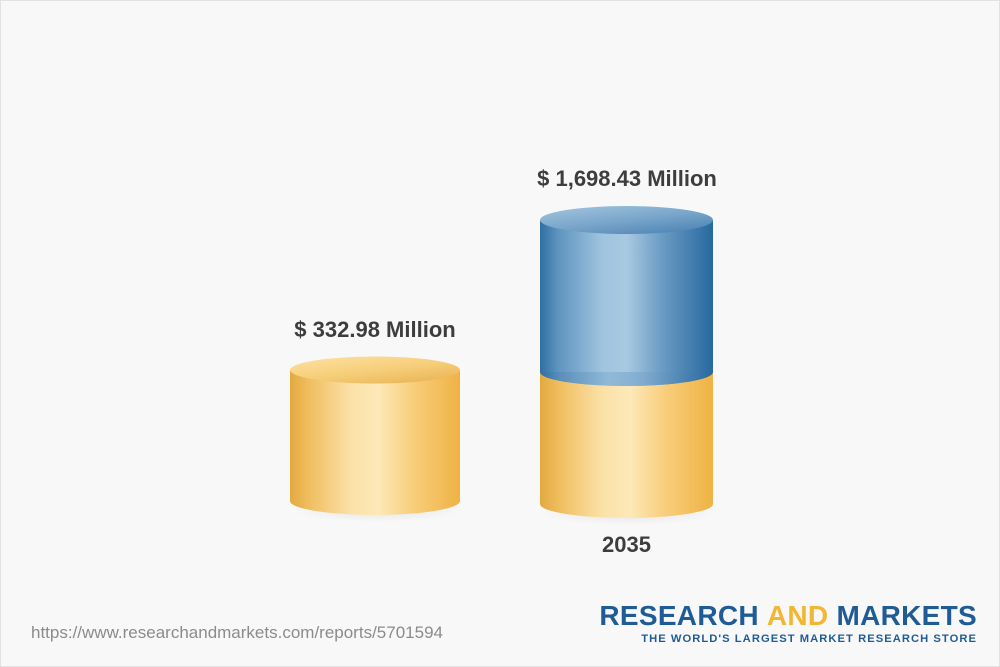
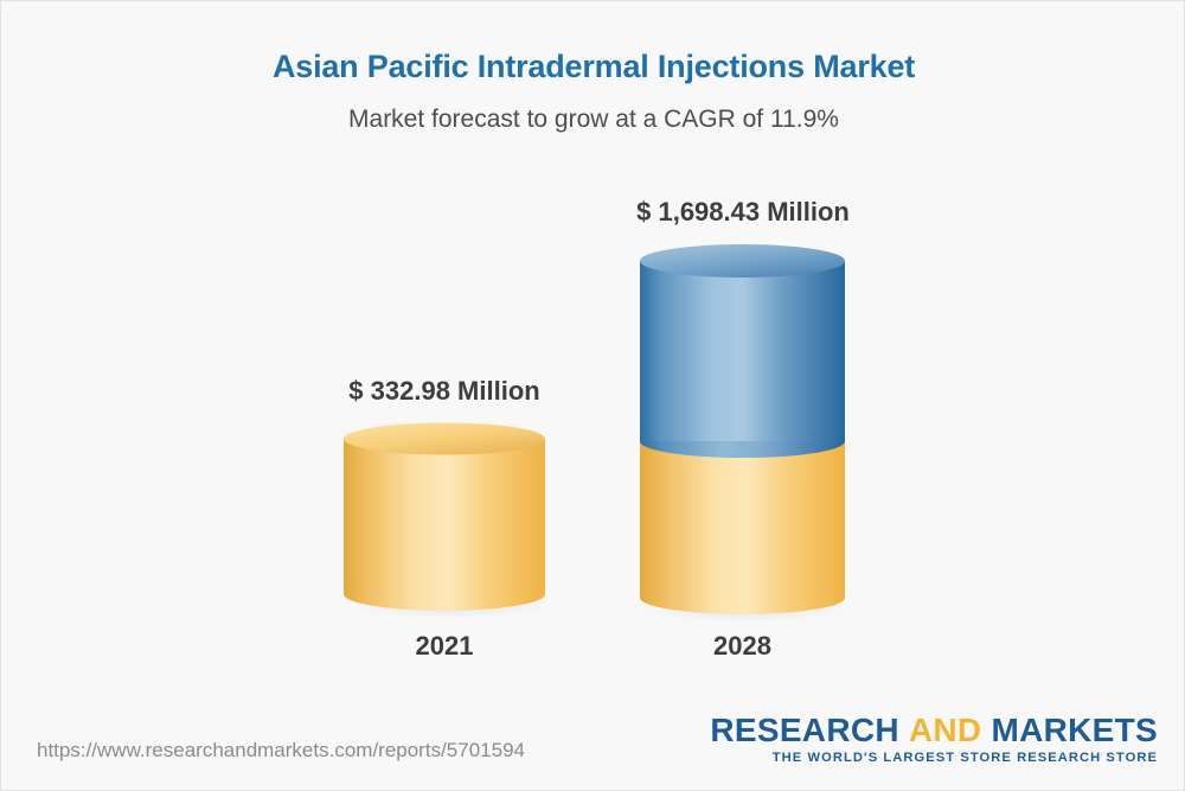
+ Asian Pacific Intradermal Injections Market
+ Market forecast to grow at a CAGR of 11.9%
  $ 332.98 Million
  $ 1,698.43 Million
+ 2021
- 2035
+ 2028
  https://www.researchandmarkets.com/reports/5701594
  RESEARCH AND MARKETS
- THE WORLD'S LARGEST MARKET RESEARCH STORE
+ THE WORLD'S LARGEST STORE RESEARCH STORE
